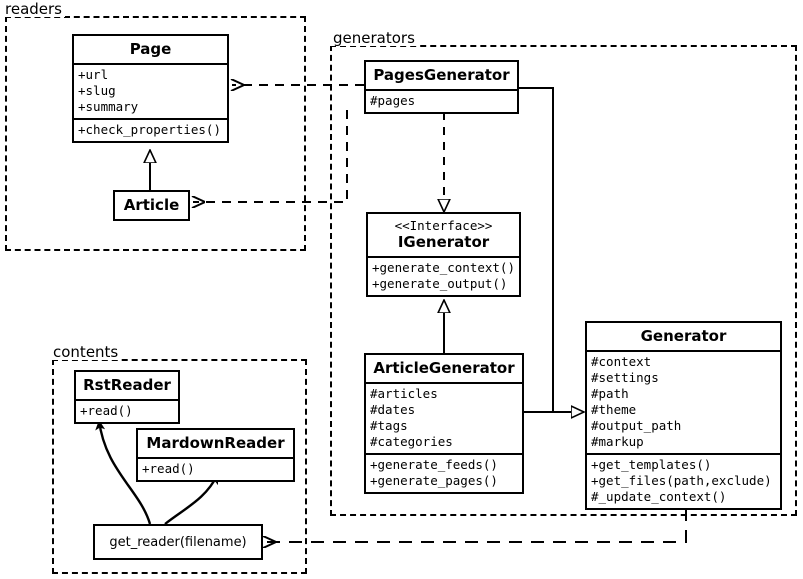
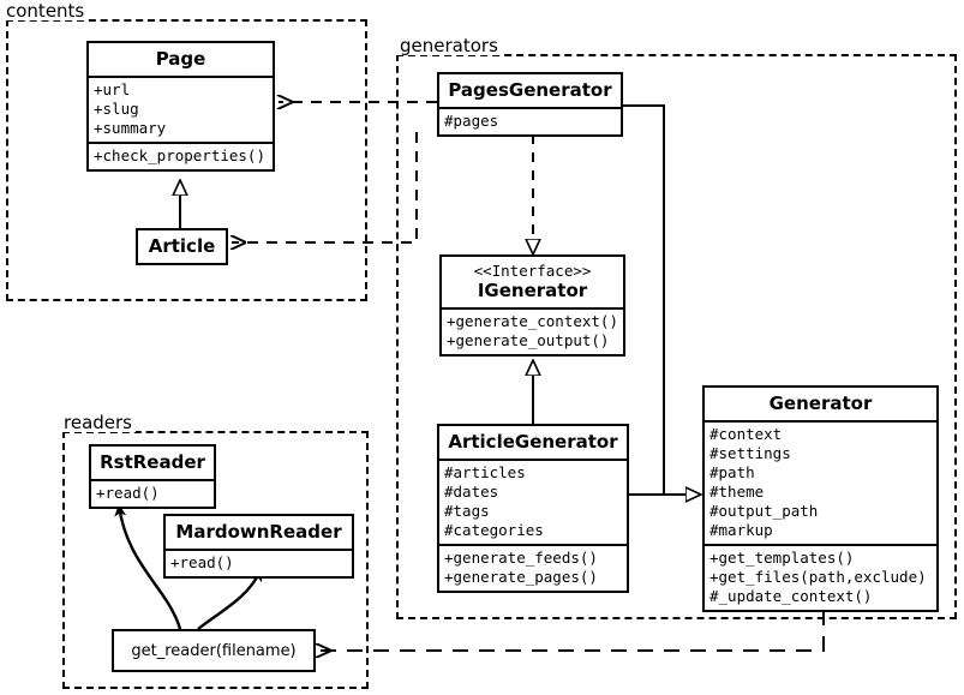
- readers
+ contents
  generators
- contents
+ readers
  Page
  +url
  +slug
  +summary
  +check_properties()
  Article
  PagesGenerator
  #pages
  <<Interface>>
  IGenerator
  +generate_context()
  +generate_output()
  ArticleGenerator
  #articles
  #dates
  #tags
  #categories
  +generate_feeds()
  +generate_pages()
  Generator
  #context
  #settings
  #path
  #theme
  #output_path
  #markup
  +get_templates()
  +get_files(path,exclude)
  #_update_context()
  RstReader
  +read()
  MardownReader
  +read()
  get_reader(filename)
